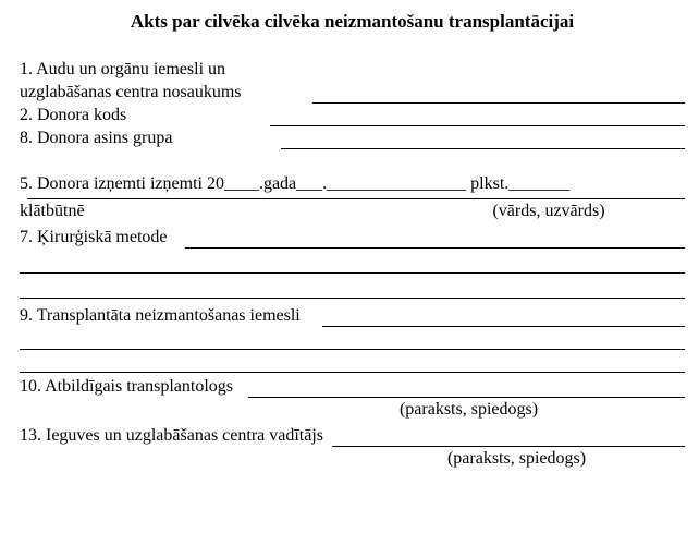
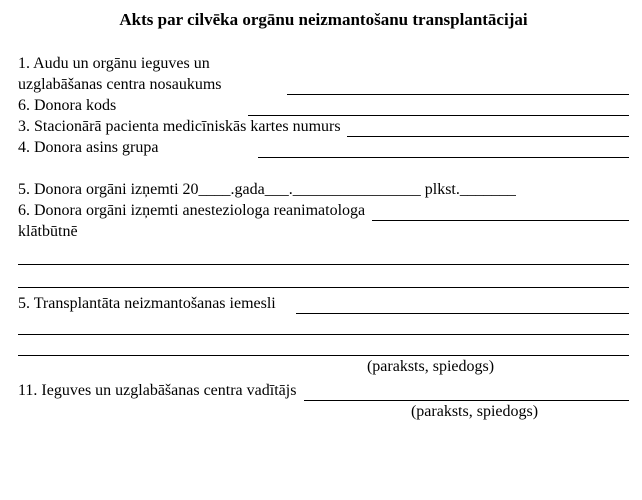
- Akts par cilvēka cilvēka neizmantošanu transplantācijai
+ Akts par cilvēka orgānu neizmantošanu transplantācijai
- 1. Audu un orgānu iemesli un uzglabāšanas centra nosaukums
+ 1. Audu un orgānu ieguves un uzglabāšanas centra nosaukums
- 2. Donora kods
+ 6. Donora kods
+ 3. Stacionārā pacienta medicīniskās kartes numurs
- 8. Donora asins grupa
+ 4. Donora asins grupa
- 5. Donora izņemti izņemti 20____.gada___.________________ plkst._______
+ 5. Donora orgāni izņemti 20____.gada___.________________ plkst._______
+ 6. Donora orgāni izņemti anesteziologa reanimatologa
  klātbūtnē
- (vārds, uzvārds)
- 7. Ķirurģiskā metode
- 9. Transplantāta neizmantošanas iemesli
+ 5. Transplantāta neizmantošanas iemesli
- 10. Atbildīgais transplantologs
  (paraksts, spiedogs)
- 13. Ieguves un uzglabāšanas centra vadītājs
+ 11. Ieguves un uzglabāšanas centra vadītājs
  (paraksts, spiedogs)
